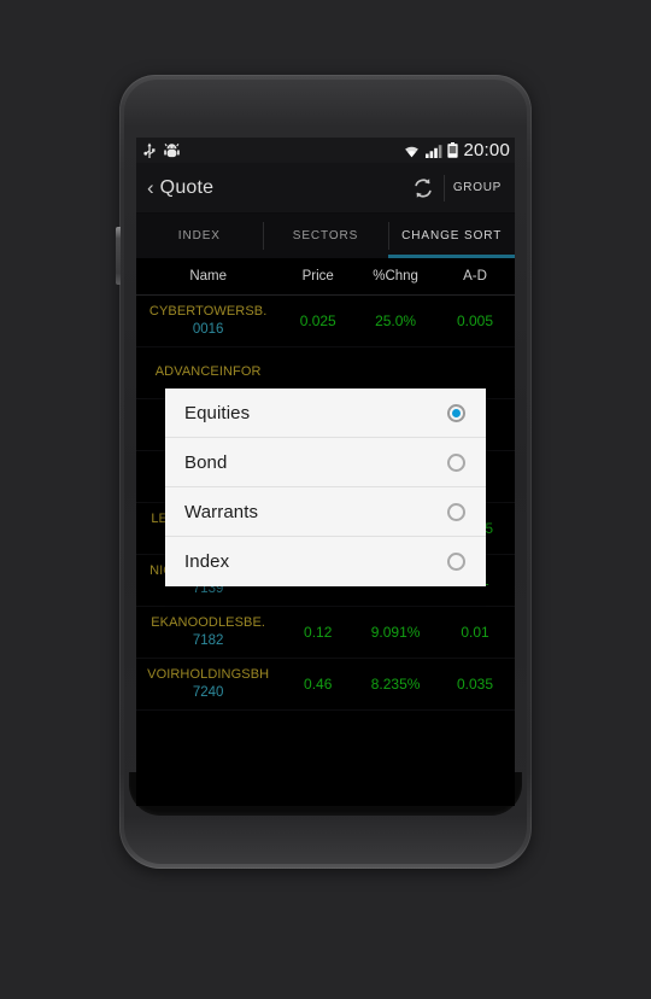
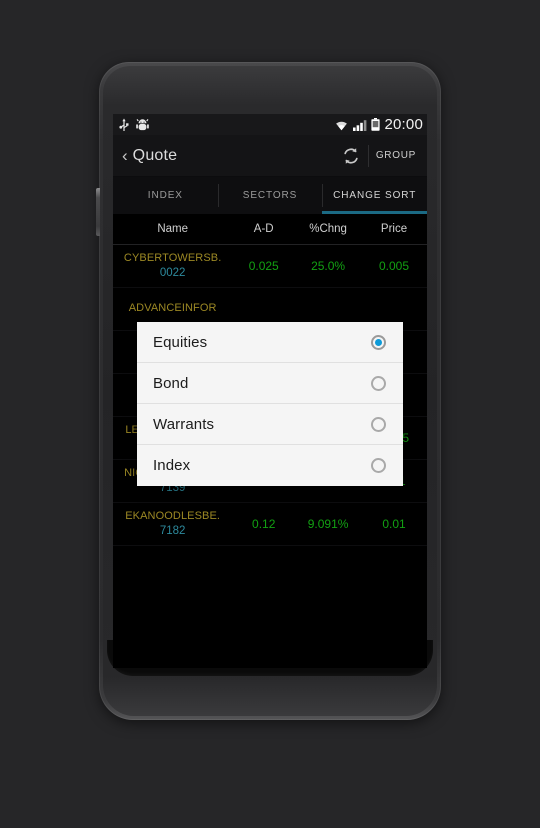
  20:00
  ‹
  Quote
  GROUP
  INDEX
  SECTORS
  CHANGE SORT
  Name
- Price
+ A-D
  %Chng
- A-D
+ Price
  CYBERTOWERSB.
- 0016
+ 0022
  0.025
  25.0%
  0.005
  ADVANCEINFOR
  7139
  EKANOODLESBE.
  7182
  0.12
  9.091%
  0.01
- VOIRHOLDINGSBH
- 7240
- 0.46
- 8.235%
- 0.035
  Equities
  Bond
  Warrants
  Index
